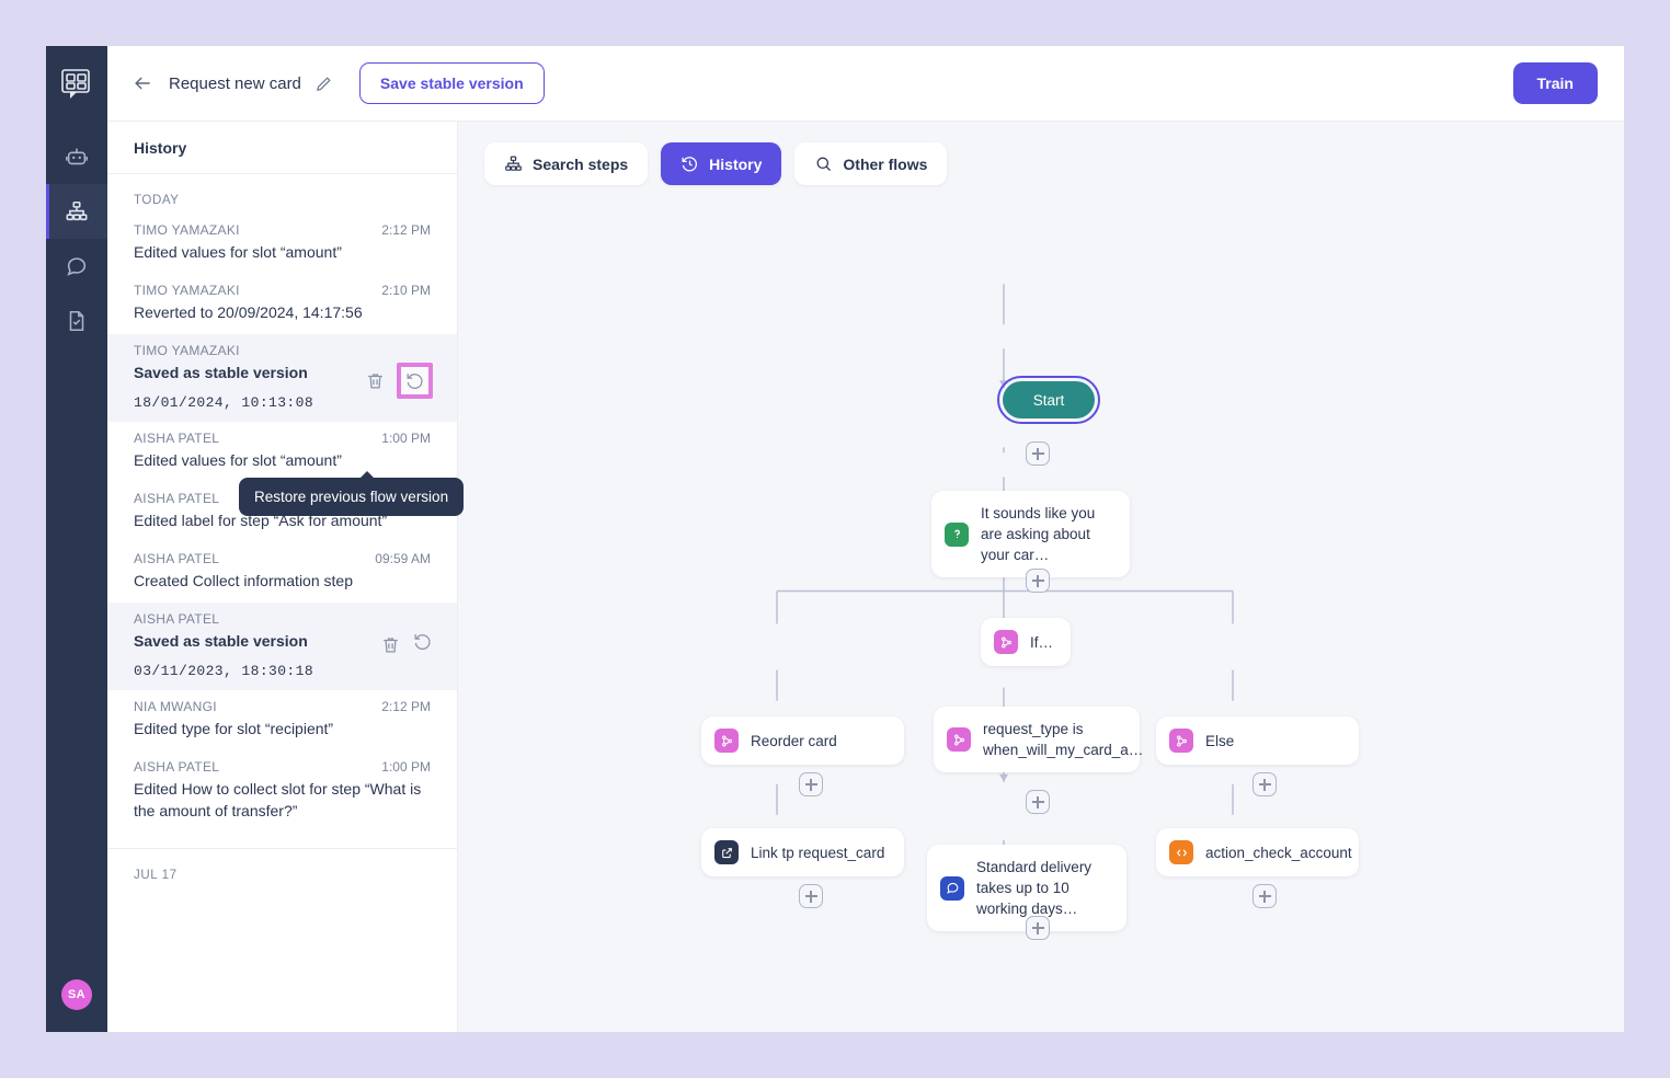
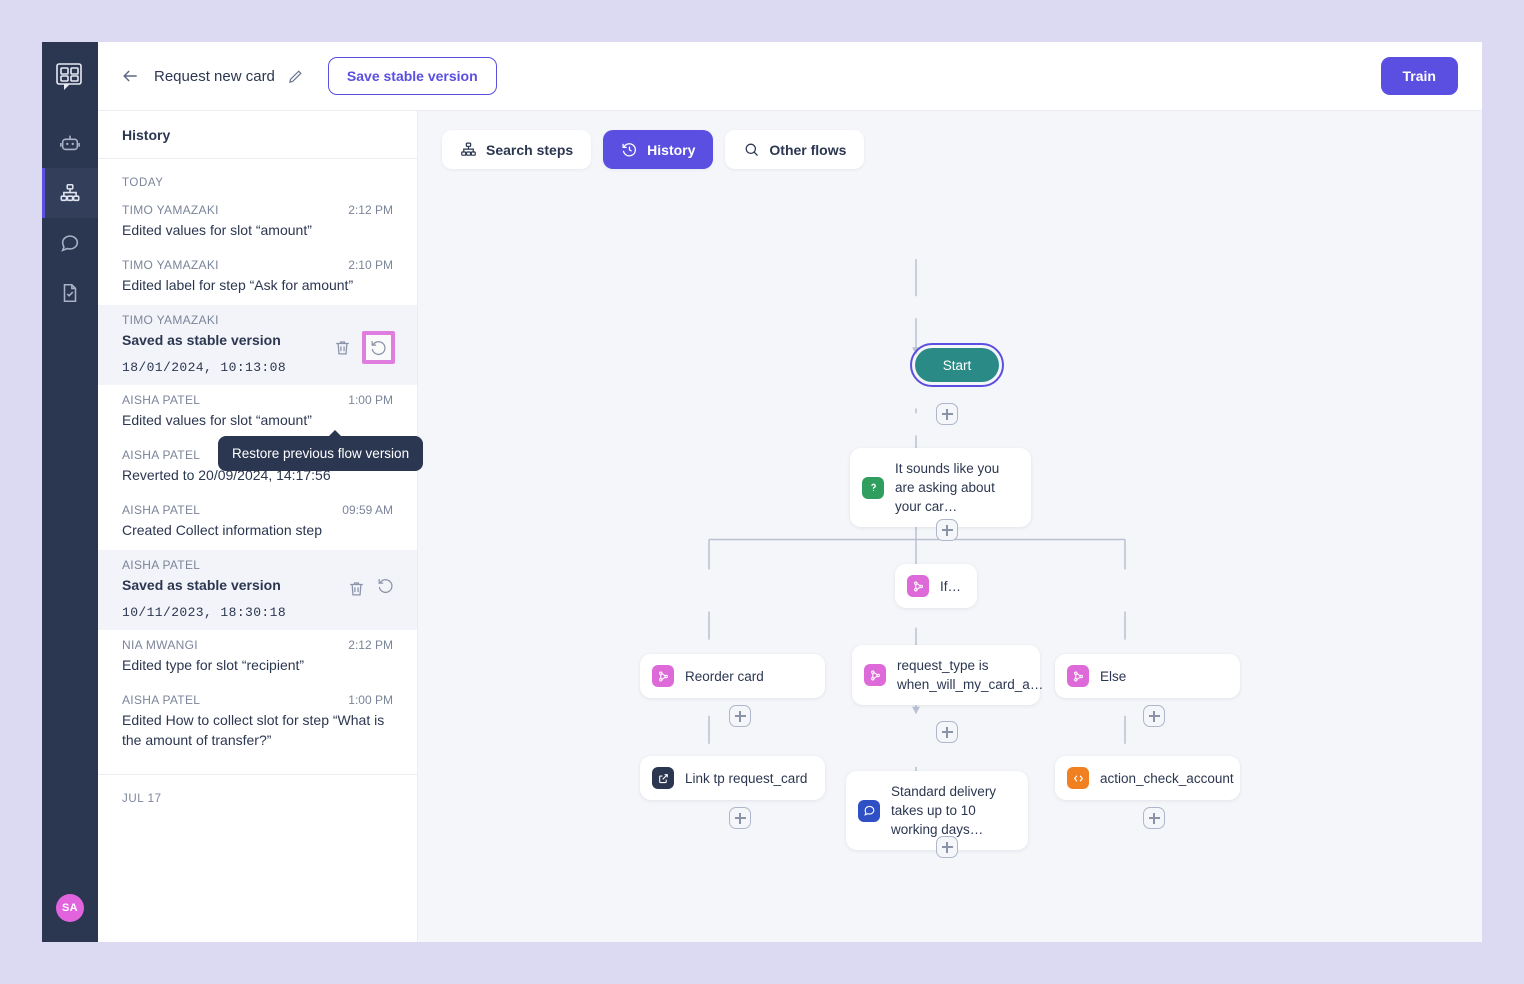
  SA
  Request new card
  Save stable version
  Train
  History
  TODAY
  TIMO YAMAZAKI
  2:12 PM
  Edited values for slot “amount”
  TIMO YAMAZAKI
  2:10 PM
- Reverted to 20/09/2024, 14:17:56
+ Edited label for step “Ask for amount”
  TIMO YAMAZAKI
  Saved as stable version
  18/01/2024, 10:13:08
  AISHA PATEL
  1:00 PM
  Edited values for slot “amount”
  AISHA PATEL
- Edited label for step “Ask for amount”
+ Reverted to 20/09/2024, 14:17:56
  AISHA PATEL
  09:59 AM
  Created Collect information step
  AISHA PATEL
  Saved as stable version
- 03/11/2023, 18:30:18
+ 10/11/2023, 18:30:18
  NIA MWANGI
  2:12 PM
  Edited type for slot “recipient”
  AISHA PATEL
  1:00 PM
  Edited How to collect slot for step “What is the amount of transfer?”
  JUL 17
  Search steps
  History
  Other flows
  Start
  It sounds like you are asking about your car…
  If…
  Reorder card
  request_type is when_will_my_card_a…
  Else
  Link tp request_card
  Standard delivery takes up to 10 working days…
  action_check_account
  Restore previous flow version
